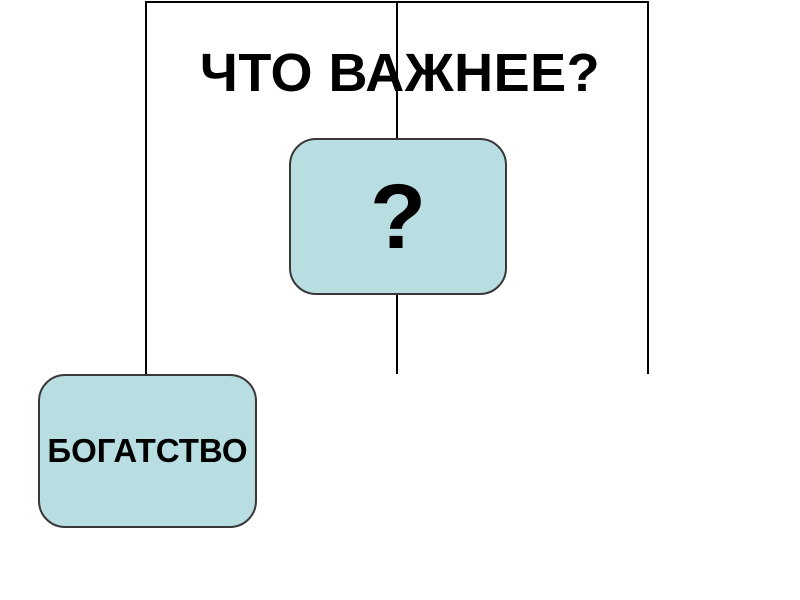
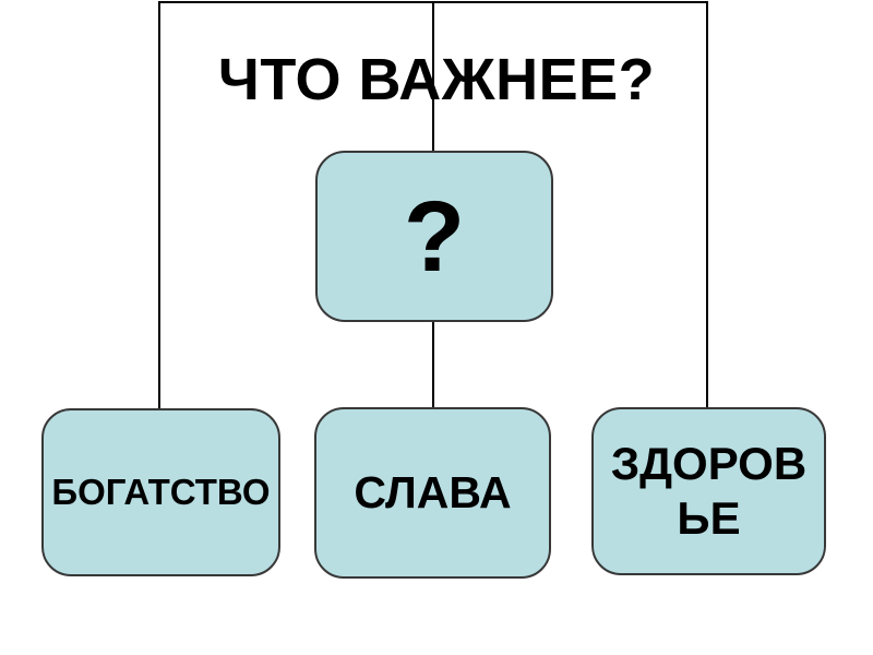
  ЧТО ВАЖНЕЕ?
  ?
  БОГАТСТВО
+ СЛАВА
+ ЗДОРОВ
+ ЬЕ
